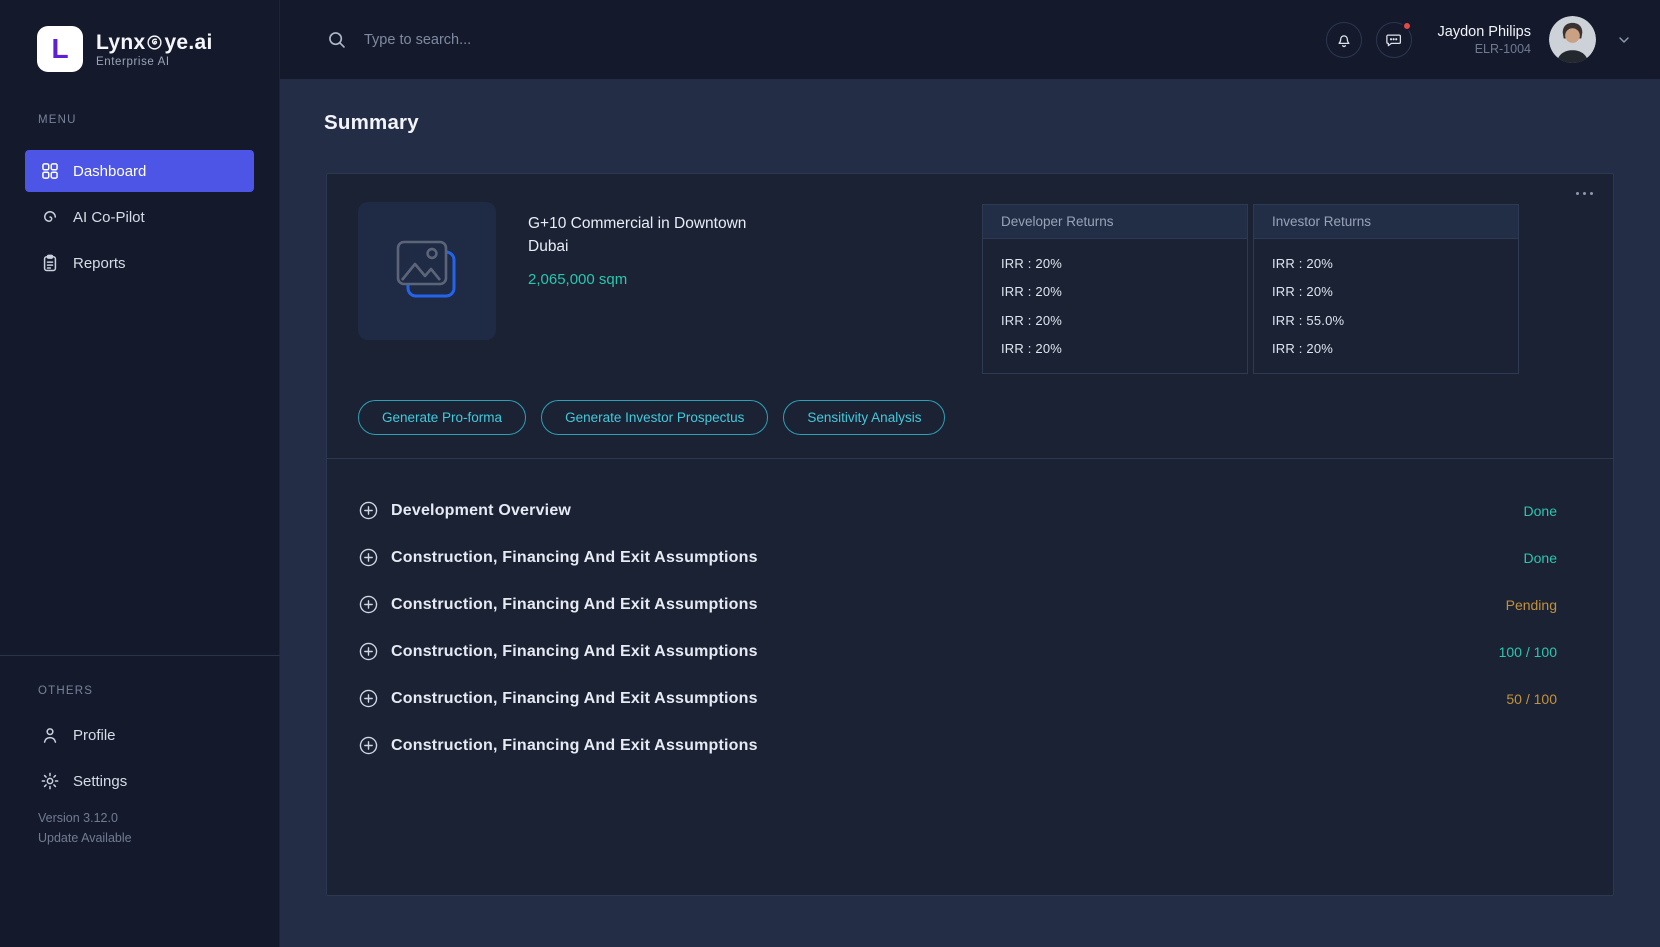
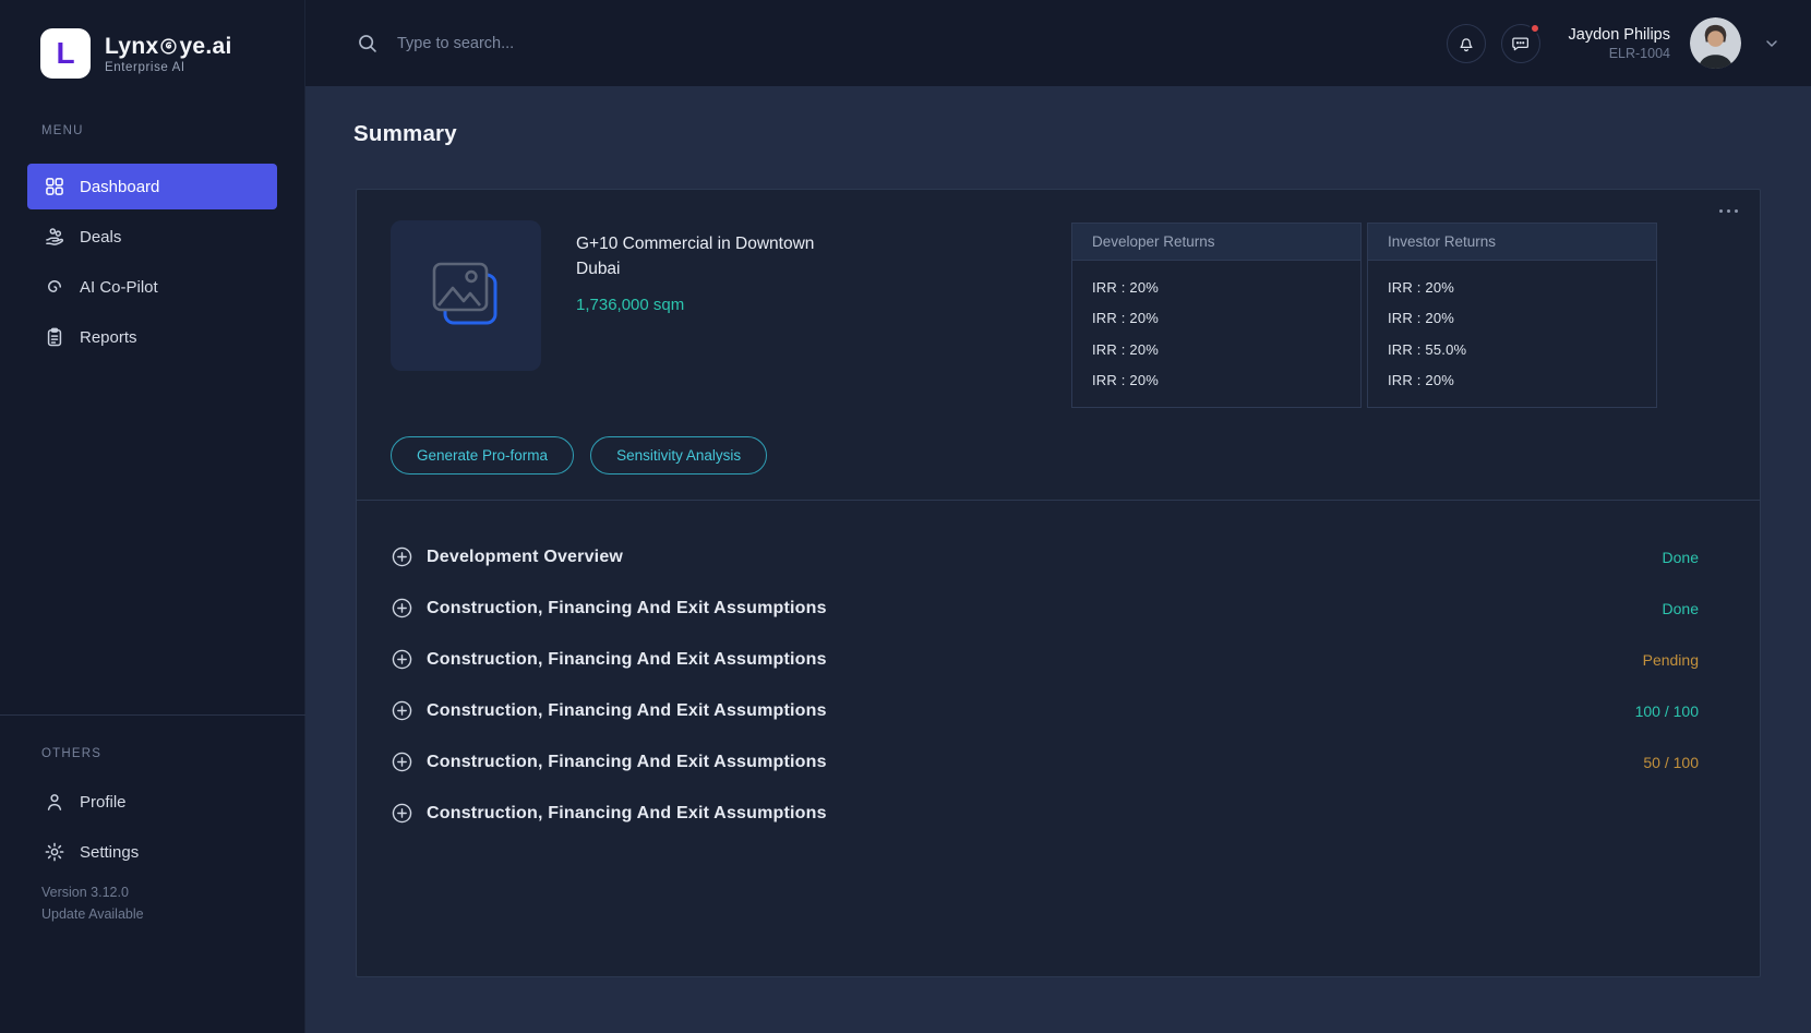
  L
  Lynx
  ye.ai
  Enterprise AI
  MENU
  Dashboard
+ Deals
  AI Co-Pilot
  Reports
  OTHERS
  Profile
  Settings
  Version 3.12.0
  Update Available
  Type to search...
  Jaydon Philips
  ELR-1004
  Summary
  G+10 Commercial in Downtown Dubai
- 2,065,000 sqm
+ 1,736,000 sqm
  Developer Returns
  IRR : 20%
  IRR : 20%
  IRR : 20%
  IRR : 20%
  Investor Returns
  IRR : 20%
  IRR : 20%
  IRR : 55.0%
  IRR : 20%
  Generate Pro-forma
- Generate Investor Prospectus
  Sensitivity Analysis
  Development Overview
  Done
  Construction, Financing And Exit Assumptions
  Done
  Construction, Financing And Exit Assumptions
  Pending
  Construction, Financing And Exit Assumptions
  100 / 100
  Construction, Financing And Exit Assumptions
  50 / 100
  Construction, Financing And Exit Assumptions
